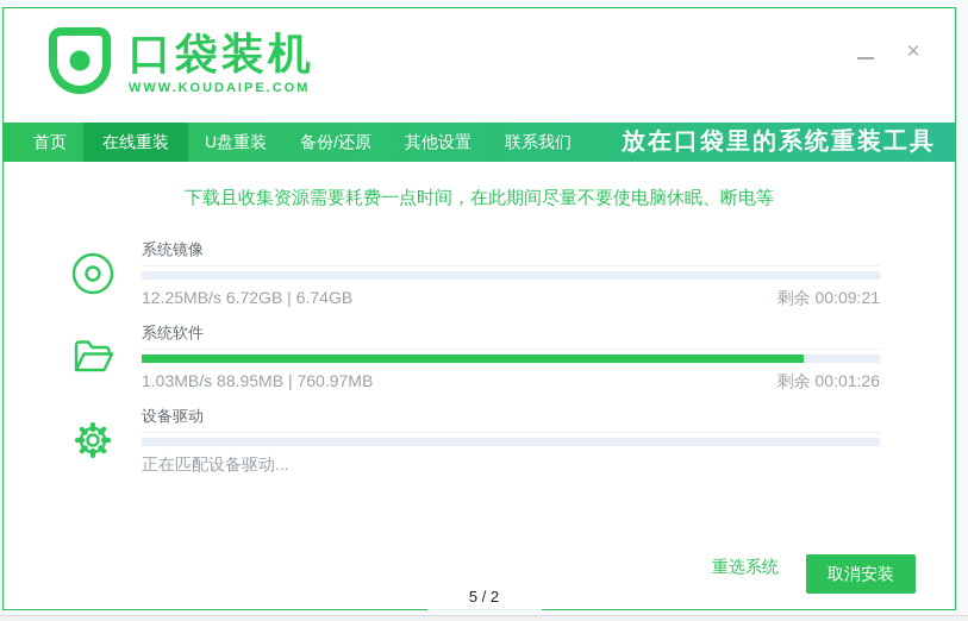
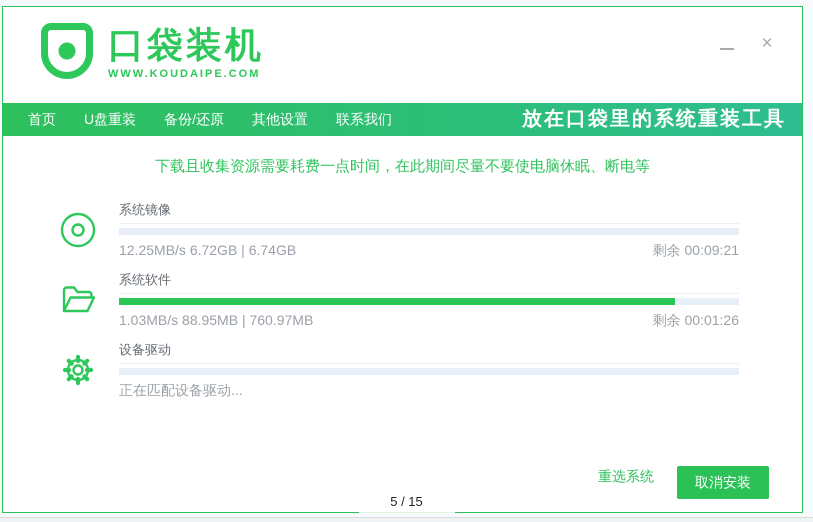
  口袋装机
  WWW.KOUDAIPE.COM
  ×
  首页
- 在线重装
  U盘重装
  备份/还原
  其他设置
  联系我们
  放在口袋里的系统重装工具
  下载且收集资源需要耗费一点时间，在此期间尽量不要使电脑休眠、断电等
  系统镜像
  12.25MB/s 6.72GB | 6.74GB
  剩余 00:09:21
  系统软件
  1.03MB/s 88.95MB | 760.97MB
  剩余 00:01:26
  设备驱动
  正在匹配设备驱动...
  重选系统
  取消安装
- 5 / 2
+ 5 / 15
